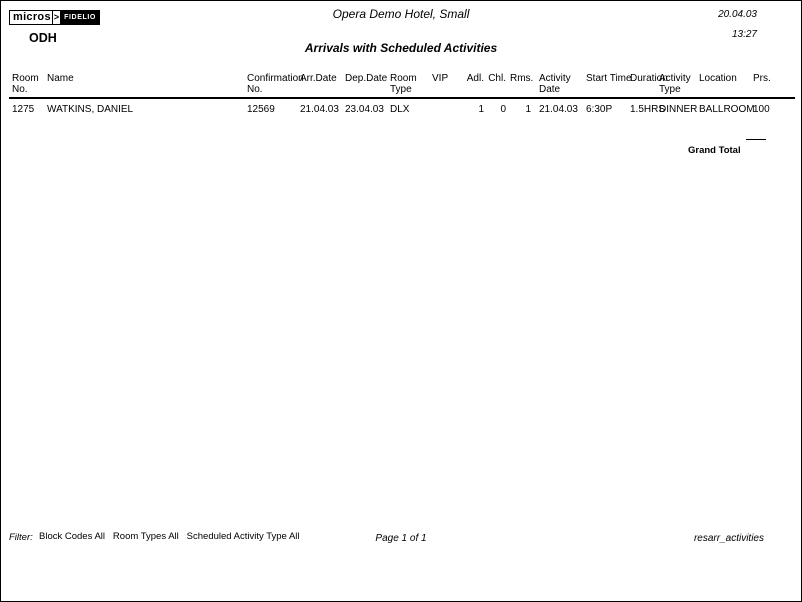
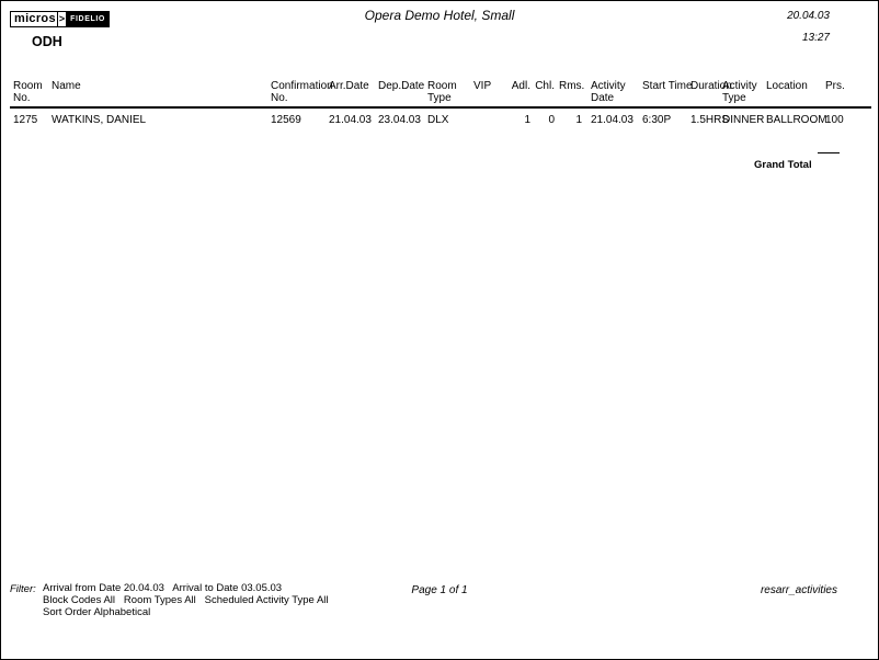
  micros
  >
  Opera Demo Hotel, Small
  20.04.03
  ODH
  13:27
- Arrivals with Scheduled Activities
  Room No.	Name	Confirmatio No.	Arr.Date	Dep.Date	Room Type	VIP	Adl.	Chl.	Rms.	Activity Date	Start Time	Duratio	Activity Type	Location	Prs.
  1275	WATKINS, DANIEL	12569	21.04.03	23.04.03	DLX		1	0	1	21.04.03	6:30P	1.5HRS	DINNER	BALLROOM	100
  Grand Total
  Filter:
+ Arrival from Date 20.04.03 Arrival to Date 03.05.03
  Block Codes All Room Types All Scheduled Activity Type All
+ Sort Order Alphabetical
  Page 1 of 1
  resarr_activities
